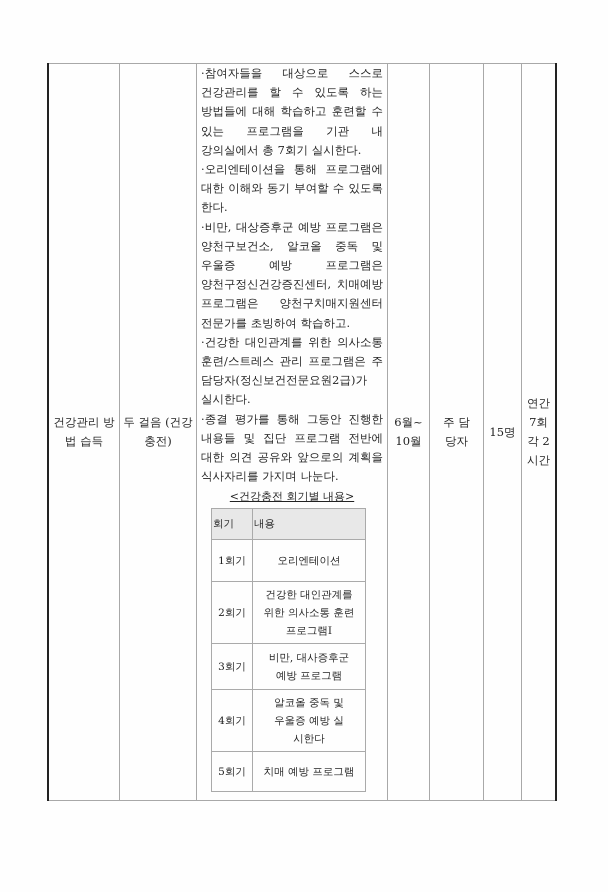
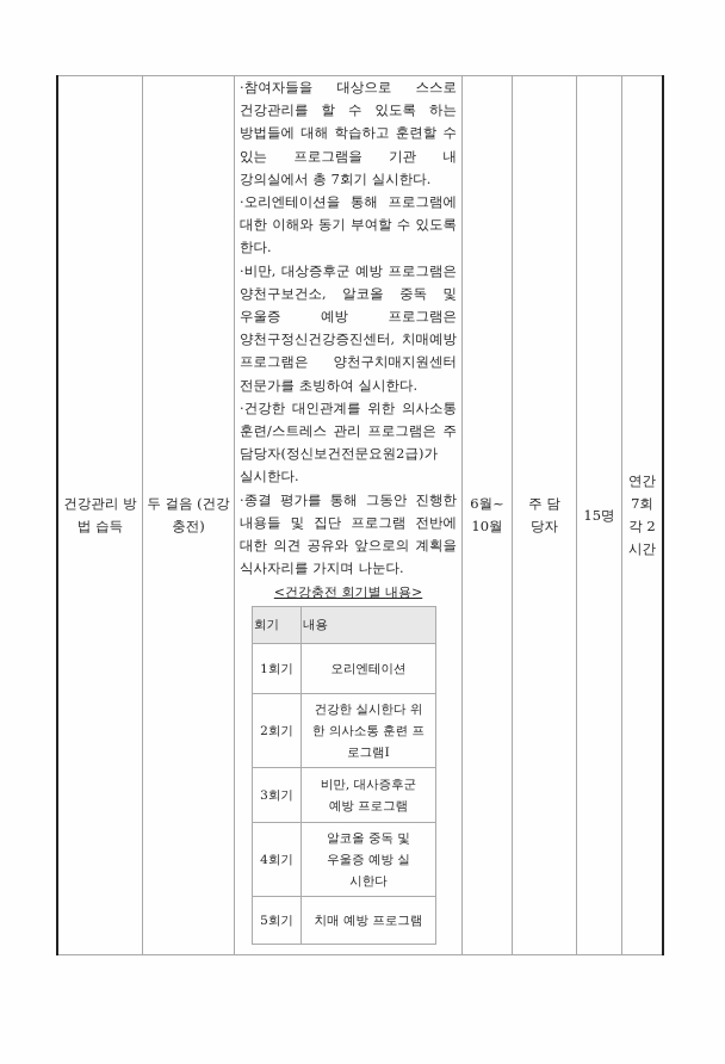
- 건강관리 방법 습득	두 걸음 (건강 충전)	·참여자들을 대상으로 스스로 건강관리를 할 수 있도록 하는 방법들에 대해 학습하고 훈련할 수 있는 프로그램을 기관 내 강의실에서 총 7회기 실시한다. ·오리엔테이션을 통해 프로그램에 대한 이해와 동기 부여할 수 있도록 한다. ·비만, 대상증후군 예방 프로그램은 양천구보건소, 알코올 중독 및 우울증 예방 프로그램은 양천구정신건강증진센터, 치매예방 프로그램은 양천구치매지원센터 전문가를 초빙하여 학습하고. ·건강한 대인관계를 위한 의사소통 훈련/스트레스 관리 프로그램은 주 담당자(정신보건전문요원2급)가 실시한다. ·종결 평가를 통해 그동안 진행한 내용들 및 집단 프로그램 전반에 대한 의견 공유와 앞으로의 계획을 식사자리를 가지며 나눈다. <건강충전 회기별 내용>
+ 건강관리 방법 습득	두 걸음 (건강 충전)	·참여자들을 대상으로 스스로 건강관리를 할 수 있도록 하는 방법들에 대해 학습하고 훈련할 수 있는 프로그램을 기관 내 강의실에서 총 7회기 실시한다. ·오리엔테이션을 통해 프로그램에 대한 이해와 동기 부여할 수 있도록 한다. ·비만, 대상증후군 예방 프로그램은 양천구보건소, 알코올 중독 및 우울증 예방 프로그램은 양천구정신건강증진센터, 치매예방 프로그램은 양천구치매지원센터 전문가를 초빙하여 실시한다. ·건강한 대인관계를 위한 의사소통 훈련/스트레스 관리 프로그램은 주 담당자(정신보건전문요원2급)가 실시한다. ·종결 평가를 통해 그동안 진행한 내용들 및 집단 프로그램 전반에 대한 의견 공유와 앞으로의 계획을 식사자리를 가지며 나눈다. <건강충전 회기별 내용>
  회기	내용
  1회기	오리엔테이션
- 2회기	건강한 대인관계를 위한 의사소통 훈련 프로그램Ⅰ
+ 2회기	건강한 실시한다 위한 의사소통 훈련 프로그램Ⅰ
  3회기	비만, 대사증후군 예방 프로그램
  4회기	알코올 중독 및 우울증 예방 실시한다
  5회기	치매 예방 프로그램
  			6월~ 10월	주 담당자	15명	연간 7회 각 2시간
